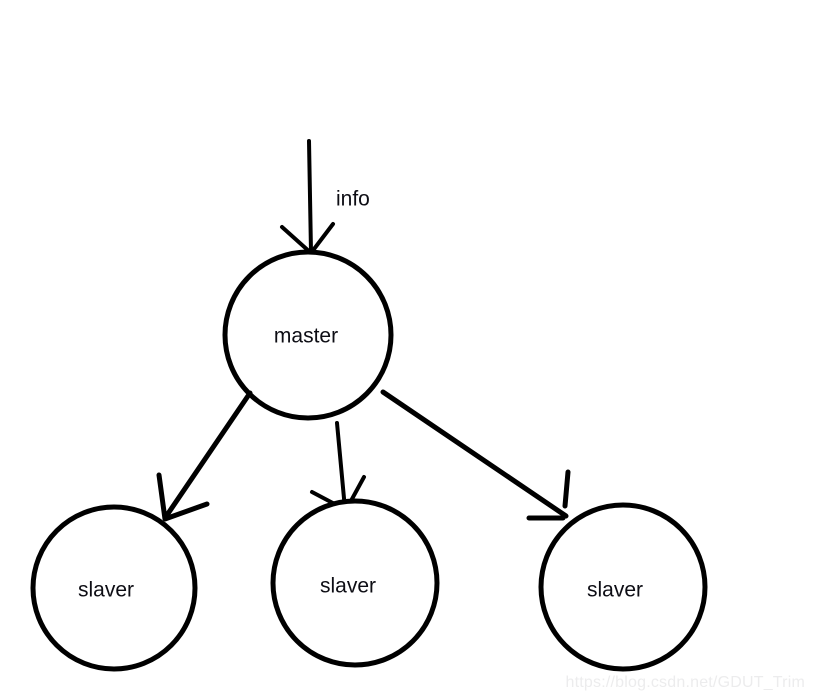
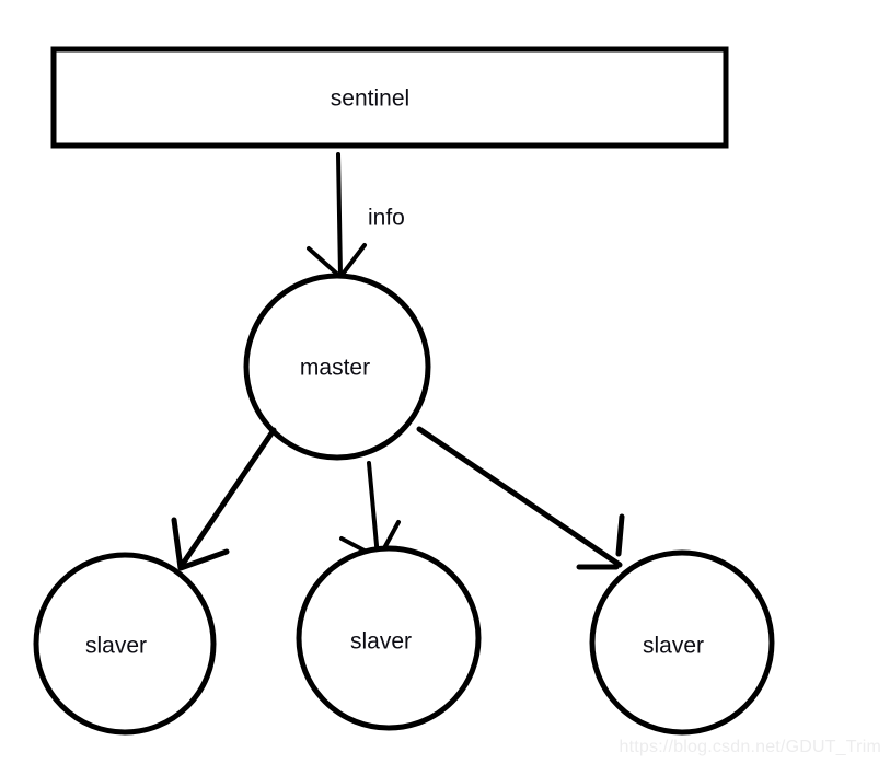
+ sentinel
  info
  master
  slaver
  slaver
  slaver
